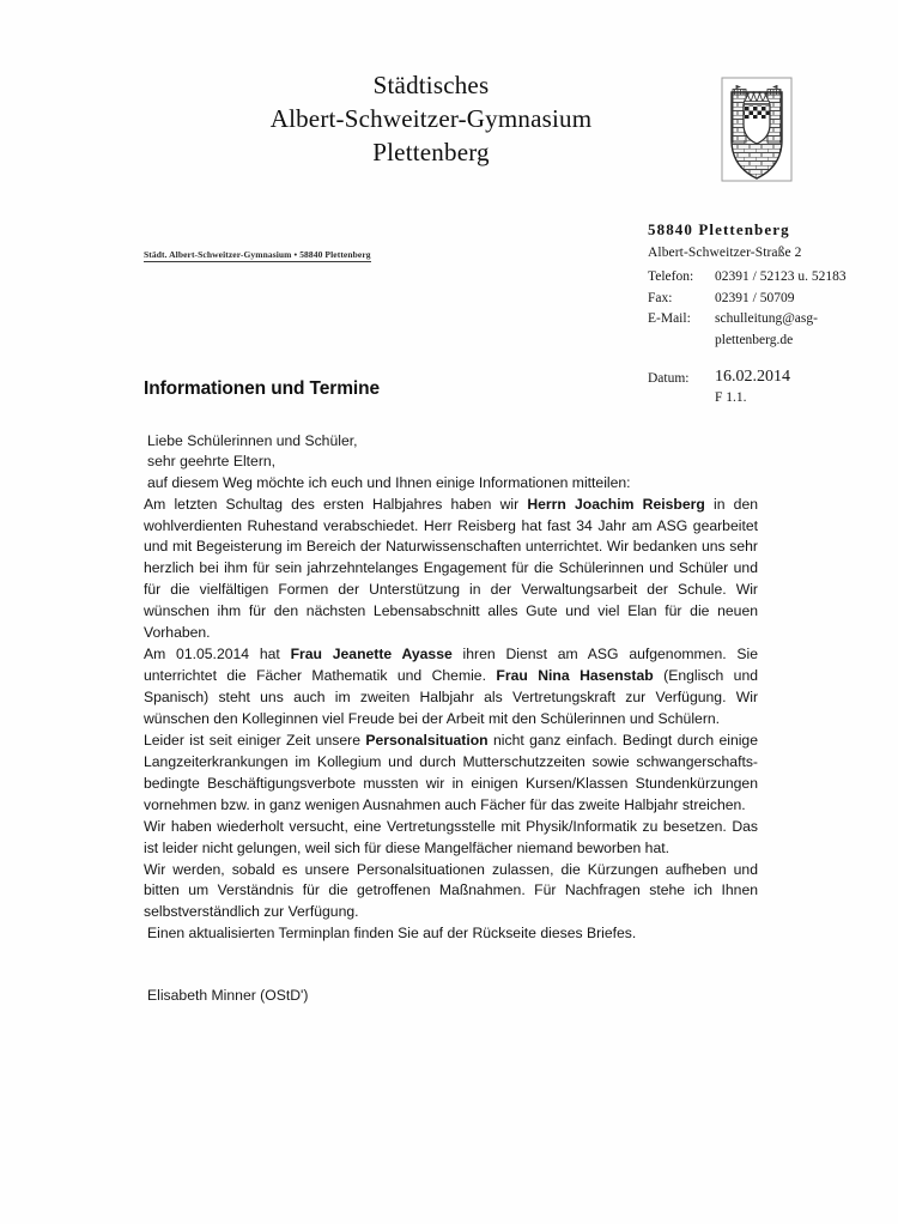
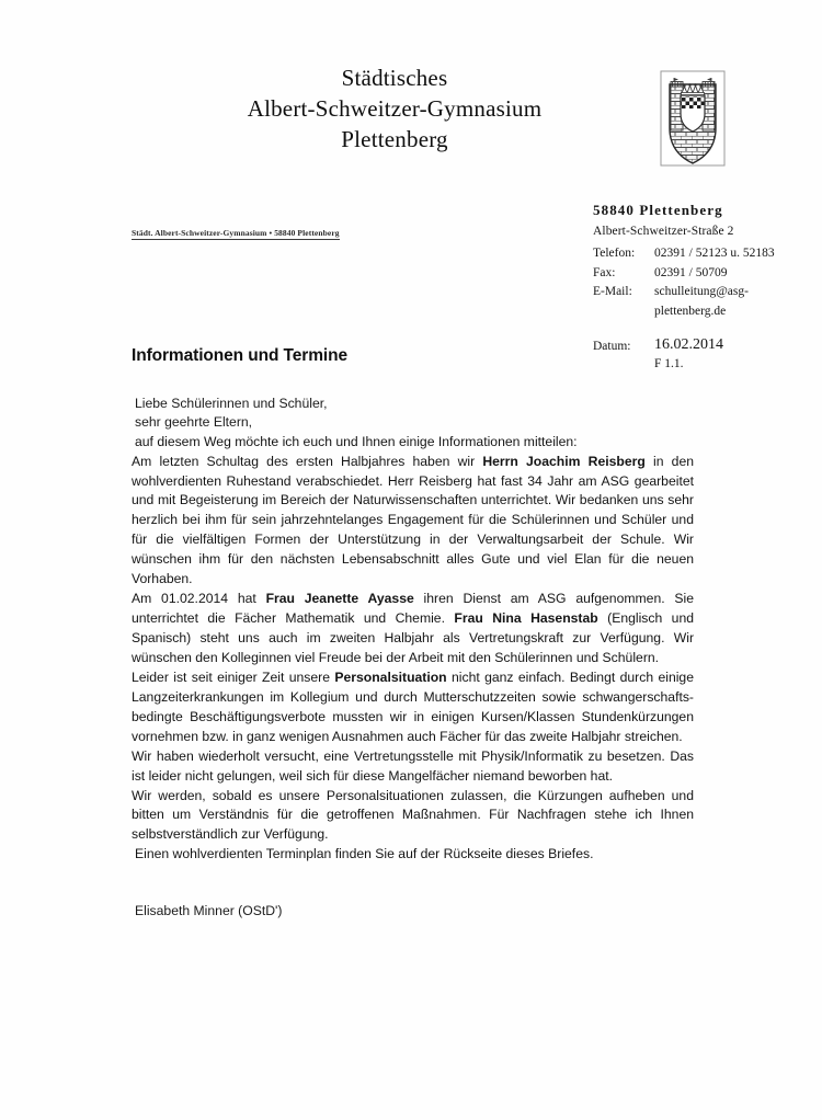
  Städtisches
  Albert-Schweitzer-Gymnasium
  Plettenberg
  Städt. Albert-Schweitzer-Gymnasium • 58840 Plettenberg
  58840 Plettenberg
  Albert-Schweitzer-Straße 2
  Telefon:
  02391 / 52123 u. 52183
  Fax:
  02391 / 50709
  E-Mail:
  schulleitung@asg-
  plettenberg.de
  Datum:
  16.02.2014
  F 1.1.
  Informationen und Termine
  Liebe Schülerinnen und Schüler,
  sehr geehrte Eltern,
  auf diesem Weg möchte ich euch und Ihnen einige Informationen mitteilen:
  Am letzten Schultag des ersten Halbjahres haben wir Herrn Joachim Reisberg in den wohlverdienten Ruhestand verabschiedet. Herr Reisberg hat fast 34 Jahr am ASG gearbeitet und mit Begeisterung im Bereich der Naturwissenschaften unterrichtet. Wir bedanken uns sehr herzlich bei ihm für sein jahrzehntelanges Engagement für die Schülerinnen und Schüler und für die vielfältigen Formen der Unterstützung in der Verwaltungsarbeit der Schule. Wir wünschen ihm für den nächsten Lebensabschnitt alles Gute und viel Elan für die neuen Vorhaben.
- Am 01.05.2014 hat Frau Jeanette Ayasse ihren Dienst am ASG aufgenommen. Sie unterrichtet die Fächer Mathematik und Chemie. Frau Nina Hasenstab (Englisch und Spanisch) steht uns auch im zweiten Halbjahr als Vertretungskraft zur Verfügung. Wir wünschen den Kolleginnen viel Freude bei der Arbeit mit den Schülerinnen und Schülern.
+ Am 01.02.2014 hat Frau Jeanette Ayasse ihren Dienst am ASG aufgenommen. Sie unterrichtet die Fächer Mathematik und Chemie. Frau Nina Hasenstab (Englisch und Spanisch) steht uns auch im zweiten Halbjahr als Vertretungskraft zur Verfügung. Wir wünschen den Kolleginnen viel Freude bei der Arbeit mit den Schülerinnen und Schülern.
  Leider ist seit einiger Zeit unsere Personalsituation nicht ganz einfach. Bedingt durch einige Langzeiterkrankungen im Kollegium und durch Mutterschutzzeiten sowie schwangerschafts-bedingte Beschäftigungsverbote mussten wir in einigen Kursen/Klassen Stundenkürzungen vornehmen bzw. in ganz wenigen Ausnahmen auch Fächer für das zweite Halbjahr streichen.
  Wir haben wiederholt versucht, eine Vertretungsstelle mit Physik/Informatik zu besetzen. Das ist leider nicht gelungen, weil sich für diese Mangelfächer niemand beworben hat.
  Wir werden, sobald es unsere Personalsituationen zulassen, die Kürzungen aufheben und bitten um Verständnis für die getroffenen Maßnahmen. Für Nachfragen stehe ich Ihnen selbstverständlich zur Verfügung.
- Einen aktualisierten Terminplan finden Sie auf der Rückseite dieses Briefes.
+ Einen wohlverdienten Terminplan finden Sie auf der Rückseite dieses Briefes.
  Elisabeth Minner (OStD')
